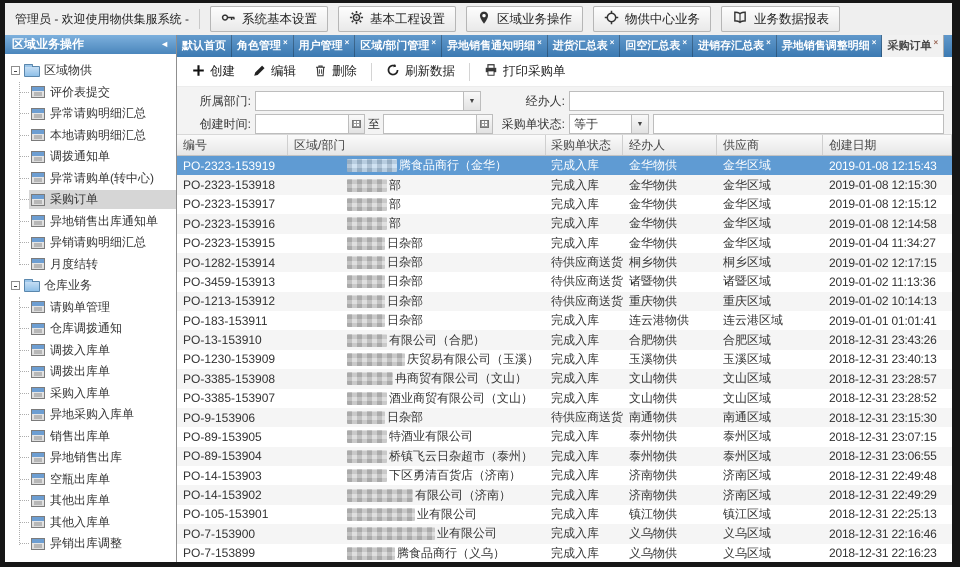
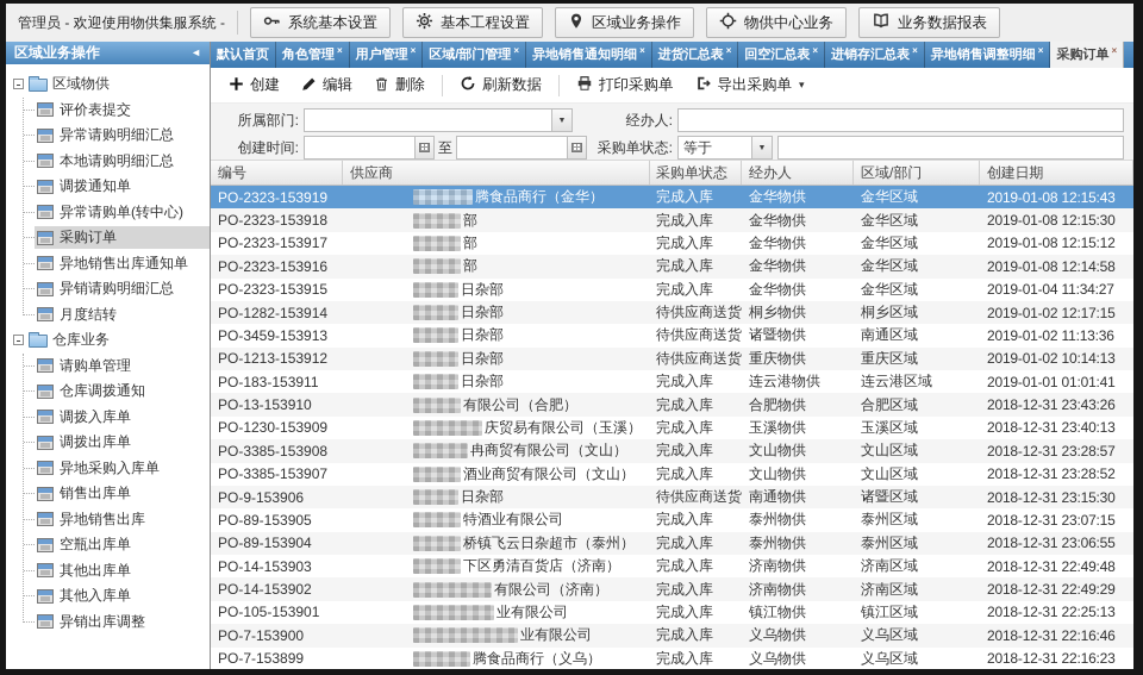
  管理员 - 欢迎使用物供集服系统 -
  系统基本设置
  基本工程设置
  区域业务操作
  物供中心业务
  业务数据报表
  区域业务操作
  ◄
  区域物供
  评价表提交
  异常请购明细汇总
  本地请购明细汇总
  调拨通知单
  异常请购单(转中心)
  采购订单
  异地销售出库通知单
  异销请购明细汇总
  月度结转
  仓库业务
  请购单管理
  仓库调拨通知
  调拨入库单
  调拨出库单
- 采购入库单
  异地采购入库单
  销售出库单
  异地销售出库
  空瓶出库单
  其他出库单
  其他入库单
  异销出库调整
  默认首页
  角色管理
  ×
  用户管理
  ×
  区域/部门管理
  ×
  异地销售通知明细
  ×
  进货汇总表
  ×
  回空汇总表
  ×
  进销存汇总表
  ×
  异地销售调整明细
  ×
  采购订单
  ×
  创建
  编辑
  删除
  刷新数据
  打印采购单
+ 导出采购单
+ ▾
  所属部门:
  经办人:
  创建时间:
  至
  采购单状态:
  等于
  编号
- 区域/部门
+ 供应商
  采购单状态
  经办人
- 供应商
+ 区域/部门
  创建日期
  PO-2323-153919
  腾食品商行（金华）
  完成入库
  金华物供
  金华区域
  2019-01-08 12:15:43
  PO-2323-153918
  部
  完成入库
  金华物供
  金华区域
  2019-01-08 12:15:30
  PO-2323-153917
  部
  完成入库
  金华物供
  金华区域
  2019-01-08 12:15:12
  PO-2323-153916
  部
  完成入库
  金华物供
  金华区域
  2019-01-08 12:14:58
  PO-2323-153915
  日杂部
  完成入库
  金华物供
  金华区域
  2019-01-04 11:34:27
  PO-1282-153914
  日杂部
  待供应商送货
  桐乡物供
  桐乡区域
  2019-01-02 12:17:15
  PO-3459-153913
  日杂部
  待供应商送货
  诸暨物供
- 诸暨区域
+ 南通区域
  2019-01-02 11:13:36
  PO-1213-153912
  日杂部
  待供应商送货
  重庆物供
  重庆区域
  2019-01-02 10:14:13
  PO-183-153911
  日杂部
  完成入库
  连云港物供
  连云港区域
  2019-01-01 01:01:41
  PO-13-153910
  有限公司（合肥）
  完成入库
  合肥物供
  合肥区域
  2018-12-31 23:43:26
  PO-1230-153909
  庆贸易有限公司（玉溪）
  完成入库
  玉溪物供
  玉溪区域
  2018-12-31 23:40:13
  PO-3385-153908
  冉商贸有限公司（文山）
  完成入库
  文山物供
  文山区域
  2018-12-31 23:28:57
  PO-3385-153907
  酒业商贸有限公司（文山）
  完成入库
  文山物供
  文山区域
  2018-12-31 23:28:52
  PO-9-153906
  日杂部
  待供应商送货
  南通物供
- 南通区域
+ 诸暨区域
  2018-12-31 23:15:30
  PO-89-153905
  特酒业有限公司
  完成入库
  泰州物供
  泰州区域
  2018-12-31 23:07:15
  PO-89-153904
  桥镇飞云日杂超市（泰州）
  完成入库
  泰州物供
  泰州区域
  2018-12-31 23:06:55
  PO-14-153903
  下区勇清百货店（济南）
  完成入库
  济南物供
  济南区域
  2018-12-31 22:49:48
  PO-14-153902
  有限公司（济南）
  完成入库
  济南物供
  济南区域
  2018-12-31 22:49:29
  PO-105-153901
  业有限公司
  完成入库
  镇江物供
  镇江区域
  2018-12-31 22:25:13
  PO-7-153900
  业有限公司
  完成入库
  义乌物供
  义乌区域
  2018-12-31 22:16:46
  PO-7-153899
  腾食品商行（义乌）
  完成入库
  义乌物供
  义乌区域
  2018-12-31 22:16:23
